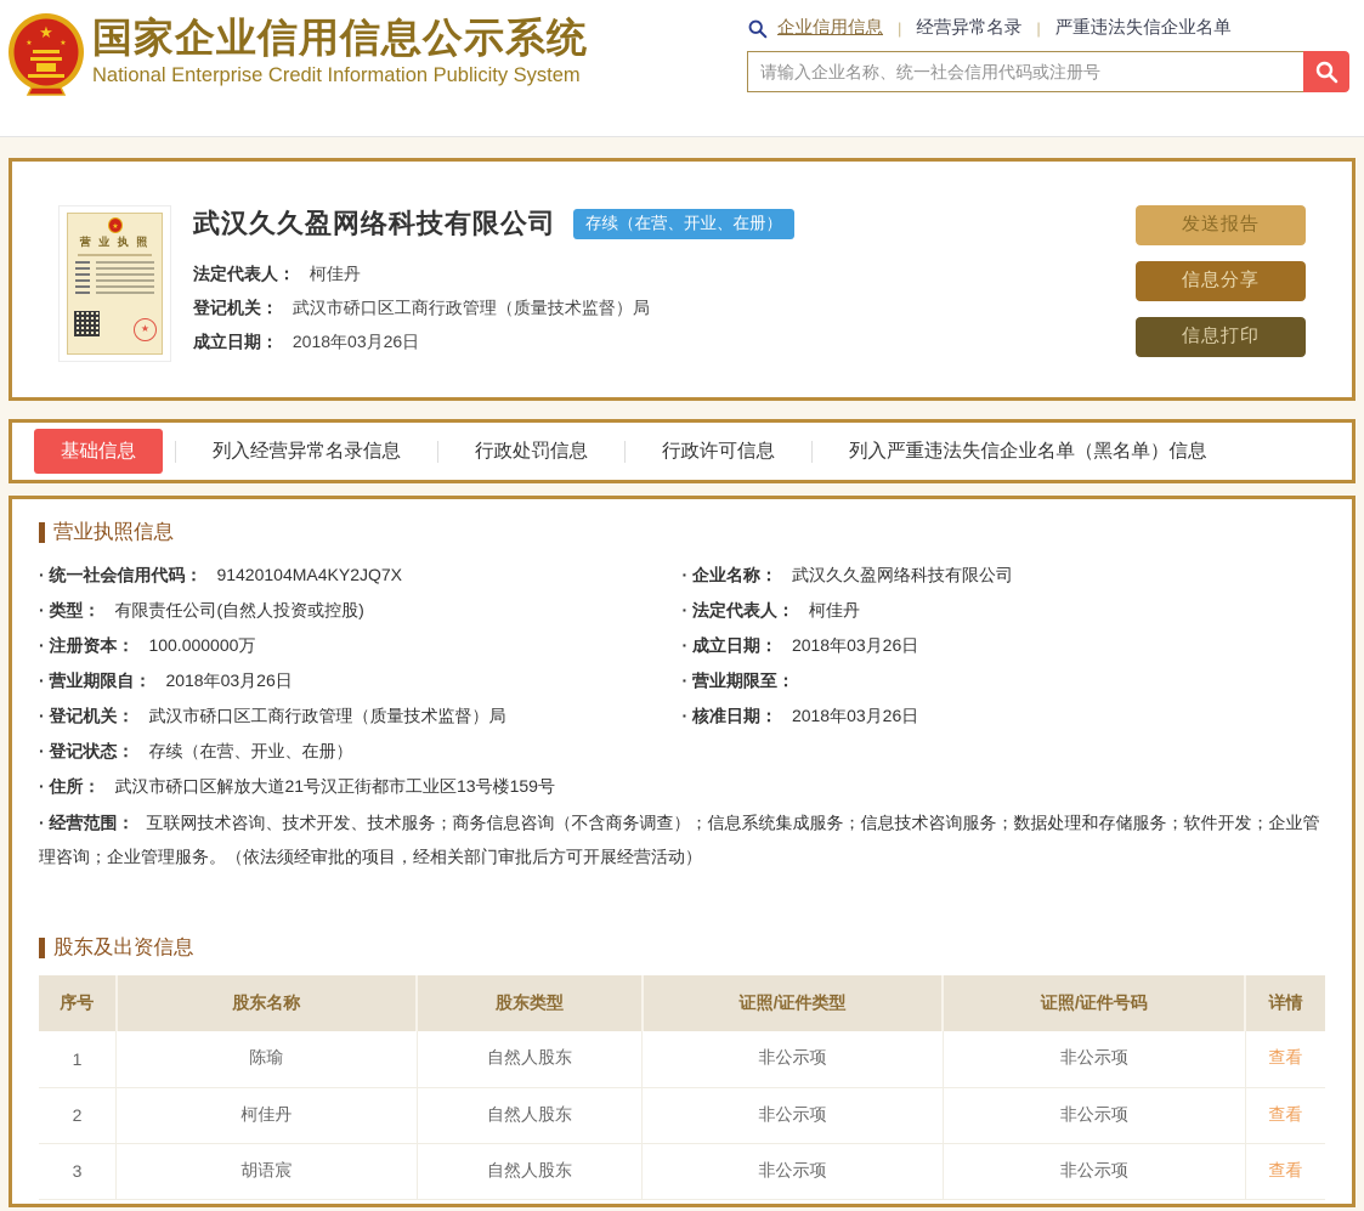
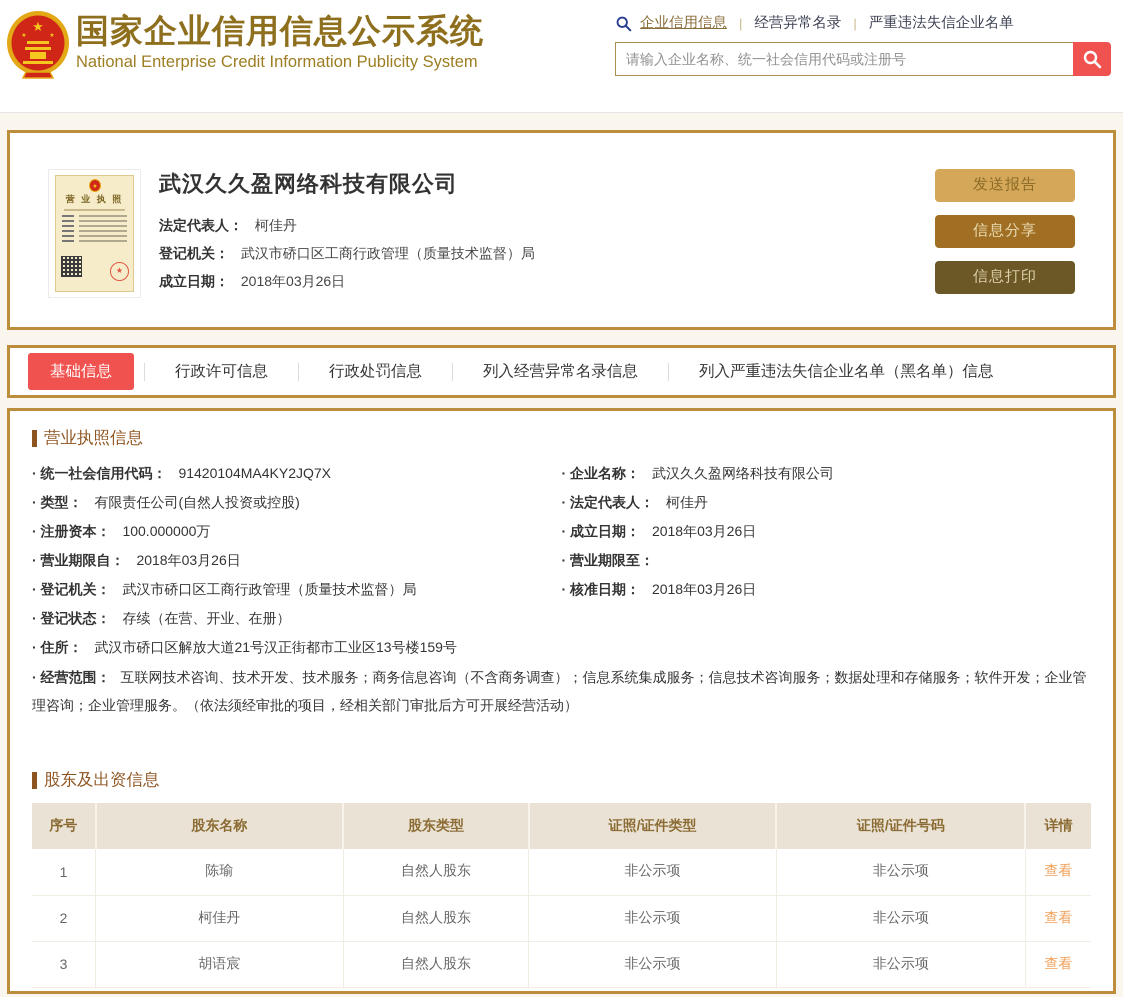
  ★
  国家企业信用信息公示系统
  National Enterprise Credit Information Publicity System
  企业信用信息
  |
  经营异常名录
  |
  严重违法失信企业名单
  请输入企业名称、统一社会信用代码或注册号
  营 业 执 照
  ★
  武汉久久盈网络科技有限公司
- 存续（在营、开业、在册）
  法定代表人： 柯佳丹
  登记机关： 武汉市硚口区工商行政管理（质量技术监督）局
  成立日期： 2018年03月26日
  发送报告
  信息分享
  信息打印
  基础信息
- 列入经营异常名录信息
+ 行政许可信息
  行政处罚信息
- 行政许可信息
+ 列入经营异常名录信息
  列入严重违法失信企业名单（黑名单）信息
  营业执照信息
  · 统一社会信用代码： 91420104MA4KY2JQ7X
  · 类型： 有限责任公司(自然人投资或控股)
  · 注册资本： 100.000000万
  · 营业期限自： 2018年03月26日
  · 登记机关： 武汉市硚口区工商行政管理（质量技术监督）局
  · 登记状态： 存续（在营、开业、在册）
  · 住所： 武汉市硚口区解放大道21号汉正街都市工业区13号楼159号
  · 企业名称： 武汉久久盈网络科技有限公司
  · 法定代表人： 柯佳丹
  · 成立日期： 2018年03月26日
  · 营业期限至：
  · 核准日期： 2018年03月26日
  · 经营范围： 互联网技术咨询、技术开发、技术服务；商务信息咨询（不含商务调查）；信息系统集成服务；信息技术咨询服务；数据处理和存储服务；软件开发；企业管理咨询；企业管理服务。（依法须经审批的项目，经相关部门审批后方可开展经营活动）
  股东及出资信息
  序号	股东名称	股东类型	证照/证件类型	证照/证件号码	详情
  1	陈瑜	自然人股东	非公示项	非公示项	查看
  2	柯佳丹	自然人股东	非公示项	非公示项	查看
  3	胡语宸	自然人股东	非公示项	非公示项	查看
